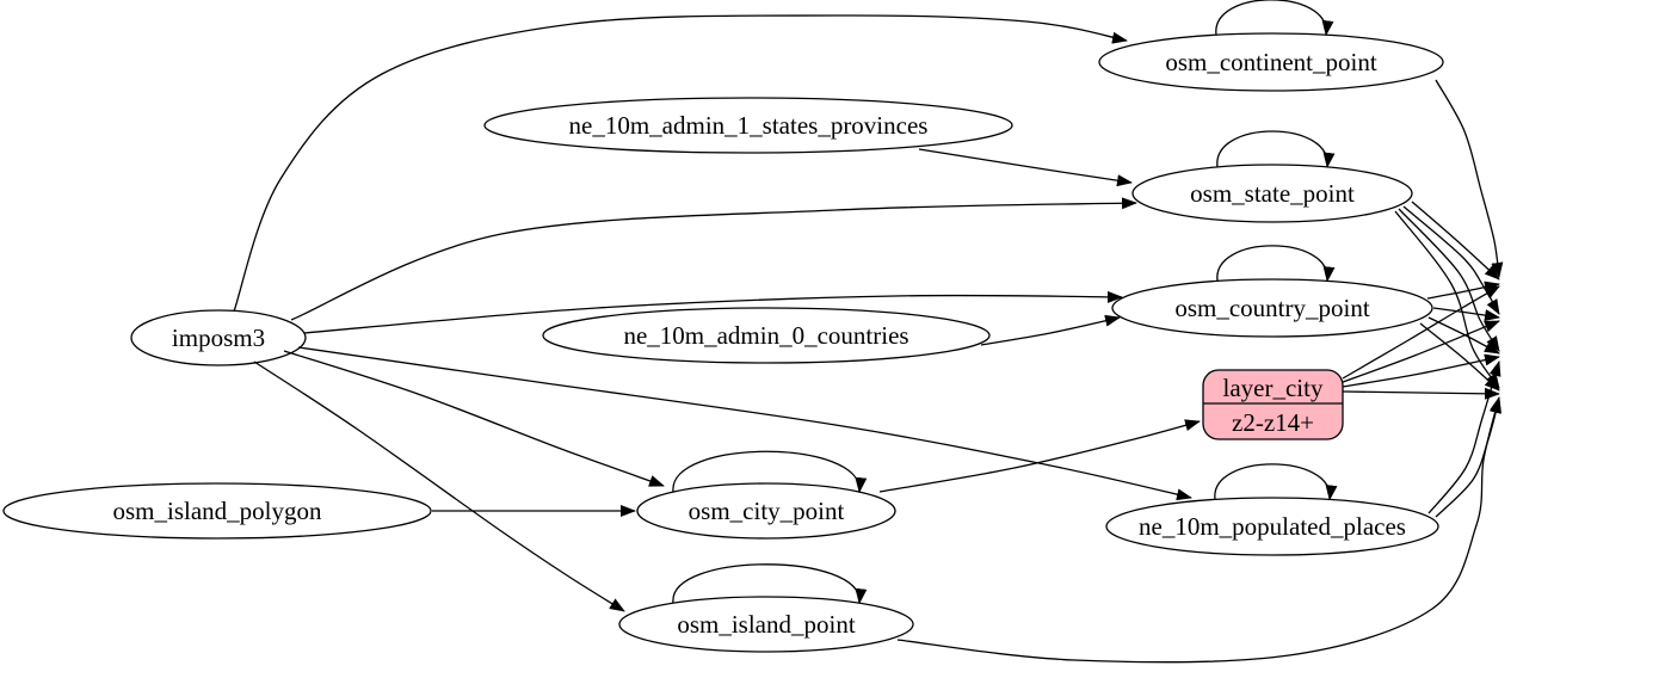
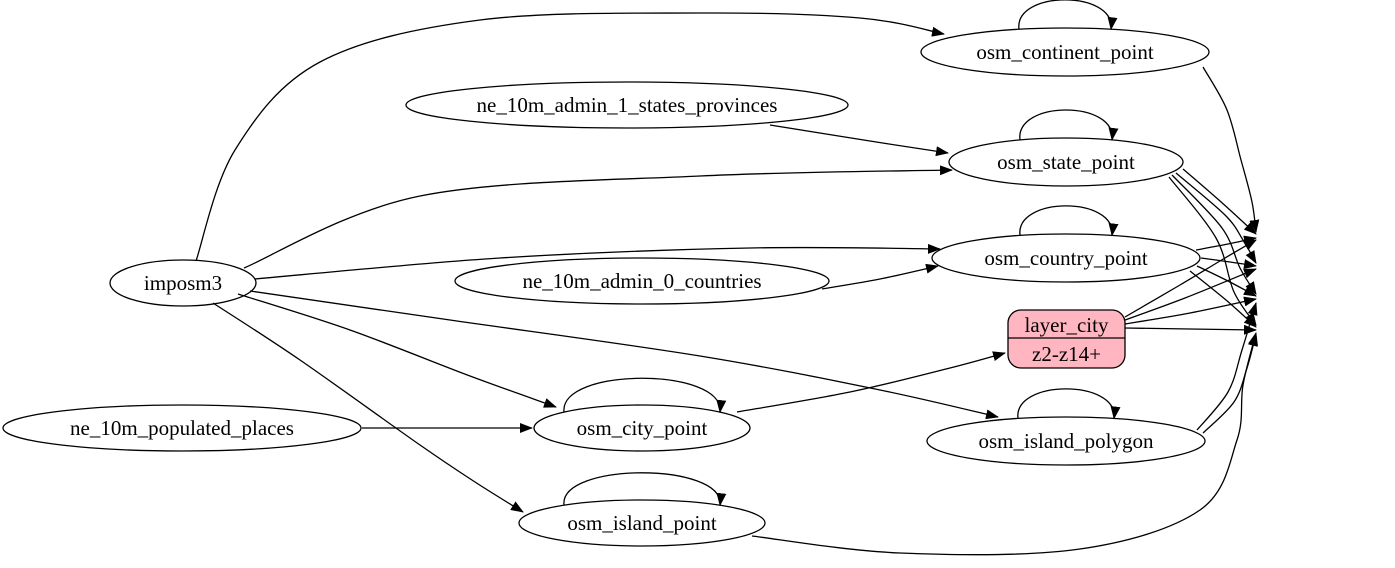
  imposm3
  ne_10m_admin_1_states_provinces
  ne_10m_admin_0_countries
- osm_island_polygon
+ ne_10m_populated_places
  osm_continent_point
  osm_state_point
  osm_country_point
  osm_city_point
- ne_10m_populated_places
+ osm_island_polygon
  osm_island_point
  layer_city
  z2-z14+
